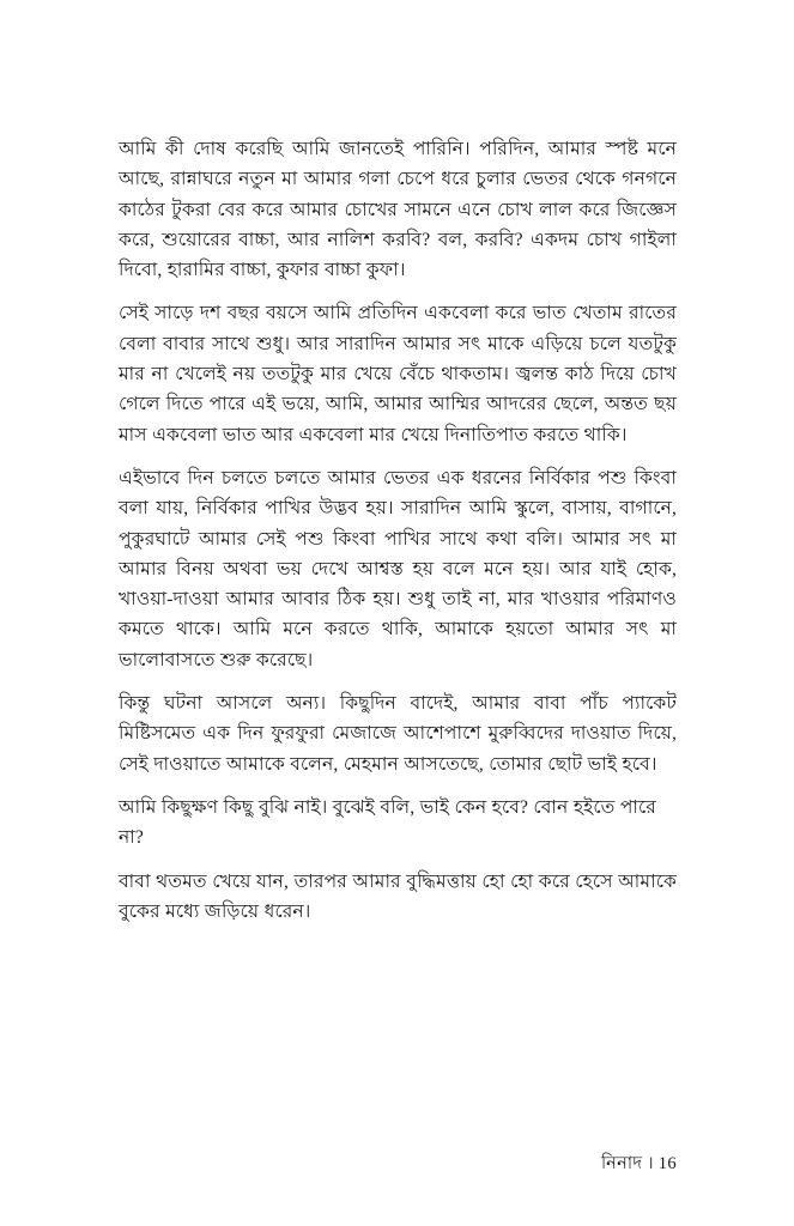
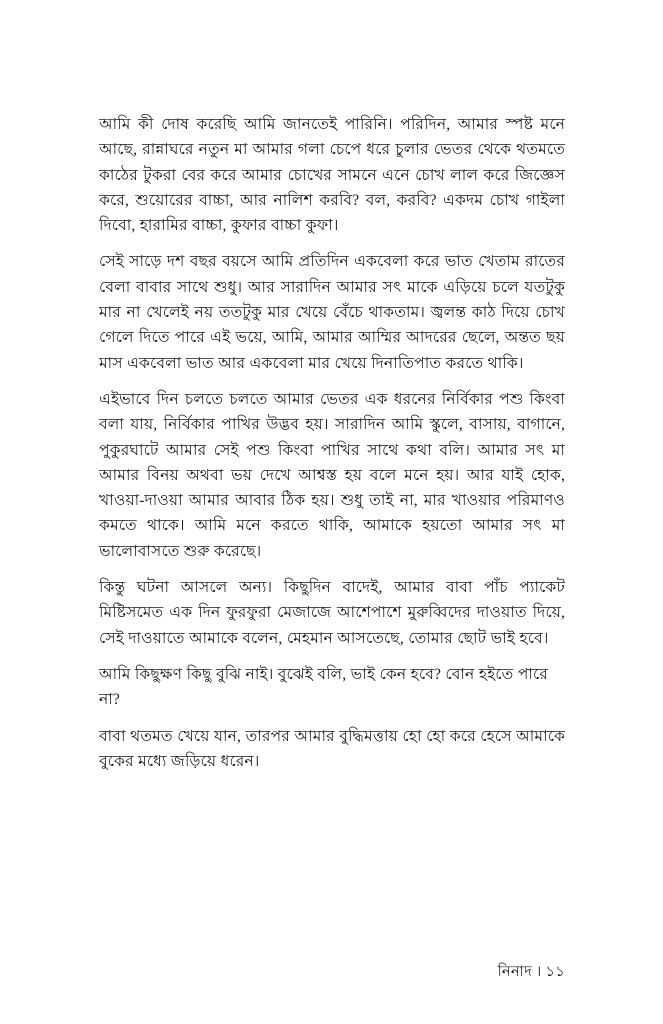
- আমি কী দোষ করেছি আমি জানতেই পারিনি। পরিদিন, আমার স্পষ্ট মনে আছে, রান্নাঘরে নতুন মা আমার গলা চেপে ধরে চুলার ভেতর থেকে গনগনে কাঠের টুকরা বের করে আমার চোখের সামনে এনে চোখ লাল করে জিজ্ঞেস করে, শুয়োরের বাচ্চা, আর নালিশ করবি? বল, করবি? একদম চোখ গাইলা দিবো, হারামির বাচ্চা, কুফার বাচ্চা কুফা।
+ আমি কী দোষ করেছি আমি জানতেই পারিনি। পরিদিন, আমার স্পষ্ট মনে আছে, রান্নাঘরে নতুন মা আমার গলা চেপে ধরে চুলার ভেতর থেকে থতমতে কাঠের টুকরা বের করে আমার চোখের সামনে এনে চোখ লাল করে জিজ্ঞেস করে, শুয়োরের বাচ্চা, আর নালিশ করবি? বল, করবি? একদম চোখ গাইলা দিবো, হারামির বাচ্চা, কুফার বাচ্চা কুফা।
  সেই সাড়ে দশ বছর বয়সে আমি প্রতিদিন একবেলা করে ভাত খেতাম রাতের বেলা বাবার সাথে শুধু। আর সারাদিন আমার সৎ মাকে এড়িয়ে চলে যতটুকু মার না খেলেই নয় ততটুকু মার খেয়ে বেঁচে থাকতাম। জ্বলন্ত কাঠ দিয়ে চোখ গেলে দিতে পারে এই ভয়ে, আমি, আমার আম্মির আদরের ছেলে, অন্তত ছয় মাস একবেলা ভাত আর একবেলা মার খেয়ে দিনাতিপাত করতে থাকি।
  এইভাবে দিন চলতে চলতে আমার ভেতর এক ধরনের নির্বিকার পশু কিংবা বলা যায়, নির্বিকার পাখির উদ্ভব হয়। সারাদিন আমি স্কুলে, বাসায়, বাগানে, পুকুরঘাটে আমার সেই পশু কিংবা পাখির সাথে কথা বলি। আমার সৎ মা আমার বিনয় অথবা ভয় দেখে আশ্বস্ত হয় বলে মনে হয়। আর যাই হোক, খাওয়া-দাওয়া আমার আবার ঠিক হয়। শুধু তাই না, মার খাওয়ার পরিমাণও কমতে থাকে। আমি মনে করতে থাকি, আমাকে হয়তো আমার সৎ মা ভালোবাসতে শুরু করেছে।
  কিন্তু ঘটনা আসলে অন্য। কিছুদিন বাদেই, আমার বাবা পাঁচ প্যাকেট মিষ্টিসমেত এক দিন ফুরফুরা মেজাজে আশেপাশে মুরুব্বিদের দাওয়াত দিয়ে, সেই দাওয়াতে আমাকে বলেন, মেহমান আসতেছে, তোমার ছোট ভাই হবে।
  আমি কিছুক্ষণ কিছু বুঝি নাই। বুঝেই বলি, ভাই কেন হবে? বোন হইতে পারে না?
  বাবা থতমত খেয়ে যান, তারপর আমার বুদ্ধিমত্তায় হো হো করে হেসে আমাকে বুকের মধ্যে জড়িয়ে ধরেন।
- নিনাদ । 16
+ নিনাদ । ১১
